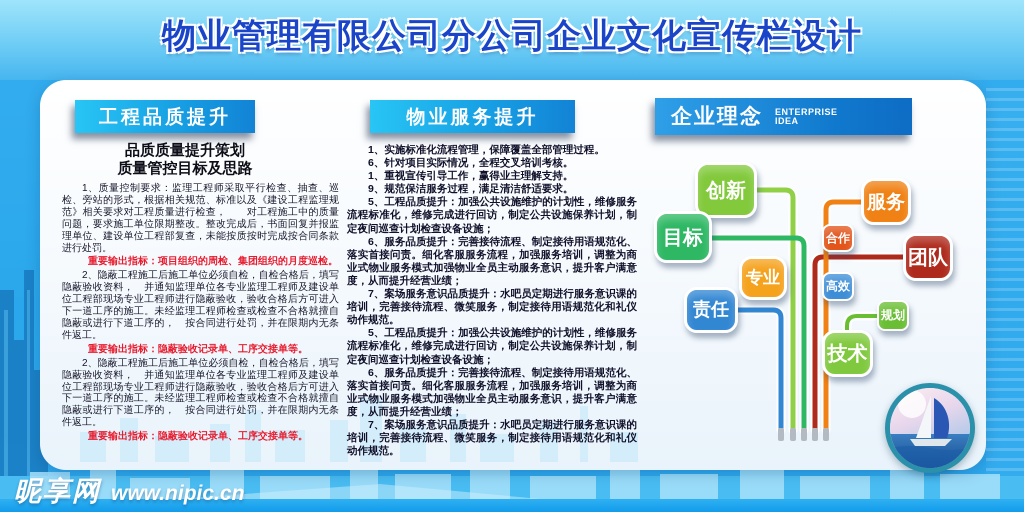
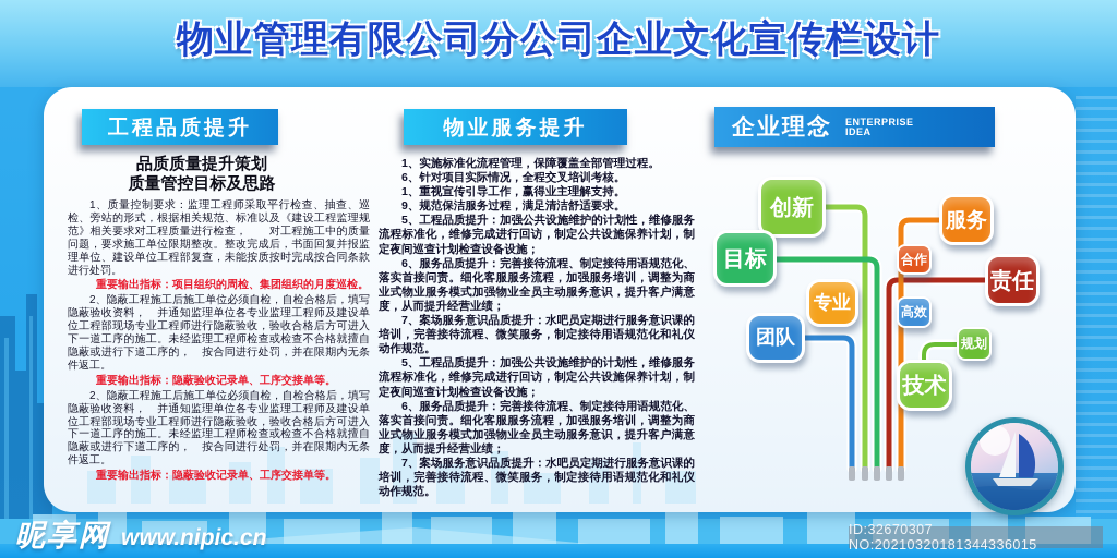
  物业管理有限公司分公司企业文化宣传栏设计
  工程品质提升
  品质质量提升策划
  质量管控目标及思路
  1、质量控制要求：监理工程师采取平行检查、抽查、巡检、旁站的形式，根据相关规范、标准以及《建设工程监理规范》相关要求对工程质量进行检查， 对工程施工中的质量问题，要求施工单位限期整改。整改完成后，书面回复并报监理单位、建设单位工程部复查，未能按质按时完成按合同条款进行处罚。
  重要输出指标：项目组织的周检、集团组织的月度巡检。
  2、隐蔽工程施工后施工单位必须自检，自检合格后，填写隐蔽验收资料， 并通知监理单位各专业监理工程师及建设单位工程部现场专业工程师进行隐蔽验收，验收合格后方可进入下一道工序的施工。未经监理工程师检查或检查不合格就擅自隐蔽或进行下道工序的， 按合同进行处罚，并在限期内无条件返工。
  重要输出指标：隐蔽验收记录单、工序交接单等。
  2、隐蔽工程施工后施工单位必须自检，自检合格后，填写隐蔽验收资料， 并通知监理单位各专业监理工程师及建设单位工程部现场专业工程师进行隐蔽验收，验收合格后方可进入下一道工序的施工。未经监理工程师检查或检查不合格就擅自隐蔽或进行下道工序的， 按合同进行处罚，并在限期内无条件返工。
  重要输出指标：隐蔽验收记录单、工序交接单等。
  物业服务提升
  1、实施标准化流程管理，保障覆盖全部管理过程。
  6、针对项目实际情况，全程交叉培训考核。
  1、重视宣传引导工作，赢得业主理解支持。
  9、规范保洁服务过程，满足清洁舒适要求。
  5、工程品质提升：加强公共设施维护的计划性，维修服务流程标准化，维修完成进行回访，制定公共设施保养计划，制定夜间巡查计划检查设备设施；
  6、服务品质提升：完善接待流程、制定接待用语规范化、落实首接问责。细化客服服务流程，加强服务培训，调整为商业式物业服务模式加强物业全员主动服务意识，提升客户满意度，从而提升经营业绩；
  7、案场服务意识品质提升：水吧员定期进行服务意识课的培训，完善接待流程、微笑服务，制定接待用语规范化和礼仪动作规范。
  5、工程品质提升：加强公共设施维护的计划性，维修服务流程标准化，维修完成进行回访，制定公共设施保养计划，制定夜间巡查计划检查设备设施；
  6、服务品质提升：完善接待流程、制定接待用语规范化、落实首接问责。细化客服服务流程，加强服务培训，调整为商业式物业服务模式加强物业全员主动服务意识，提升客户满意度，从而提升经营业绩；
  7、案场服务意识品质提升：水吧员定期进行服务意识课的培训，完善接待流程、微笑服务，制定接待用语规范化和礼仪动作规范。
  企业理念
  ENTERPRISE
  IDEA
  创新
  目标
  专业
- 责任
+ 团队
  服务
  合作
- 团队
+ 责任
  高效
  规划
  技术
  昵享网
  www.nipic.cn
+ ID:32670307 NO:20210320181344336015
